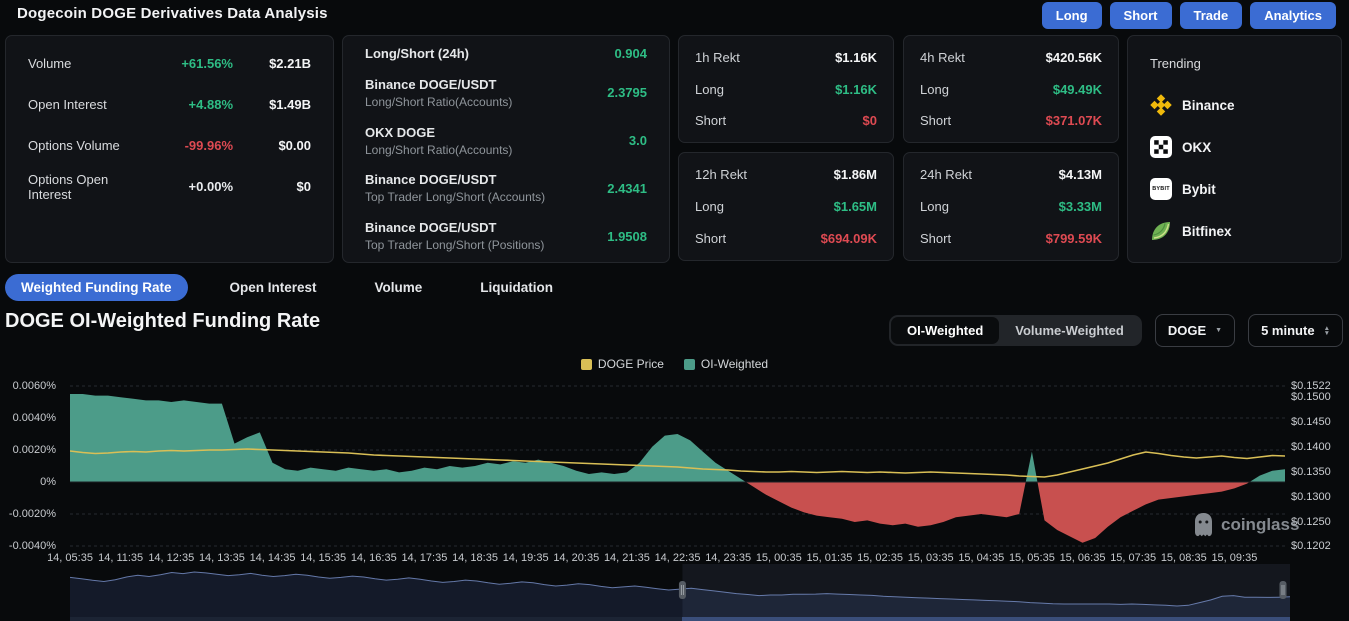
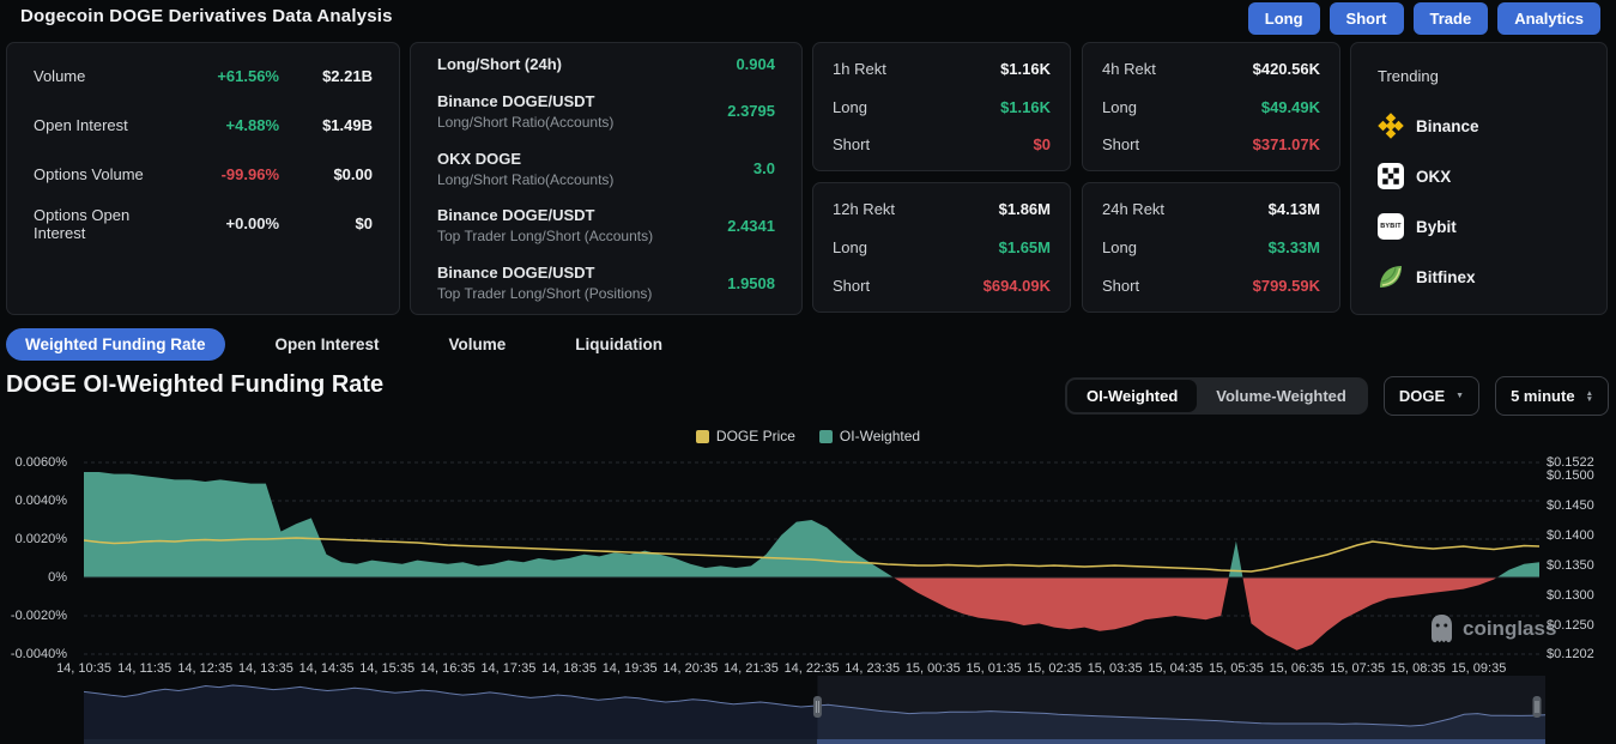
  Dogecoin DOGE Derivatives Data Analysis
  Long
  Short
  Trade
  Analytics
  Volume
  +61.56%
  $2.21B
  Open Interest
  +4.88%
  $1.49B
  Options Volume
  -99.96%
  $0.00
  Options Open Interest
  +0.00%
  $0
  Long/Short (24h)
  0.904
  Binance DOGE/USDT
  Long/Short Ratio(Accounts)
  2.3795
  OKX DOGE
  Long/Short Ratio(Accounts)
  3.0
  Binance DOGE/USDT
  Top Trader Long/Short (Accounts)
  2.4341
  Binance DOGE/USDT
  Top Trader Long/Short (Positions)
  1.9508
  1h Rekt
  $1.16K
  Long
  $1.16K
  Short
  $0
  4h Rekt
  $420.56K
  Long
  $49.49K
  Short
  $371.07K
  12h Rekt
  $1.86M
  Long
  $1.65M
  Short
  $694.09K
  24h Rekt
  $4.13M
  Long
  $3.33M
  Short
  $799.59K
  Trending
  Binance
  OKX
  Bybit
  Bitfinex
  Weighted Funding Rate
  Open Interest
  Volume
  Liquidation
  DOGE OI-Weighted Funding Rate
  OI-Weighted
  Volume-Weighted
  DOGE
  5 minute
  DOGE Price
  OI-Weighted
  0.0060%
  0.0040%
  0.0020%
  0%
  -0.0020%
  -0.0040%
  $0.1522
  $0.1500
  $0.1450
  $0.1400
  $0.1350
  $0.1300
  $0.1250
  $0.1202
- 14, 05:35
+ 14, 10:35
  14, 11:35
  14, 12:35
  14, 13:35
  14, 14:35
  14, 15:35
  14, 16:35
  14, 17:35
  14, 18:35
  14, 19:35
  14, 20:35
  14, 21:35
  14, 22:35
  14, 23:35
  15, 00:35
  15, 01:35
  15, 02:35
  15, 03:35
  15, 04:35
  15, 05:35
  15, 06:35
  15, 07:35
  15, 08:35
  15, 09:35
  coinglass
